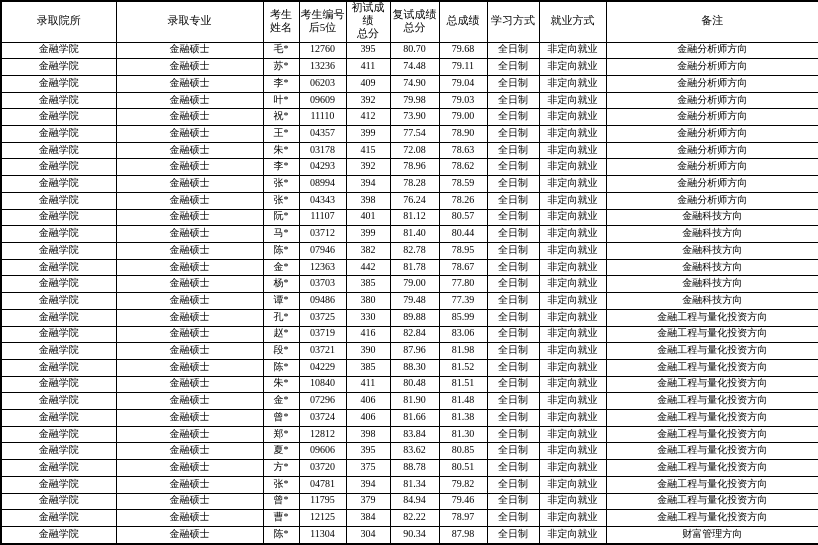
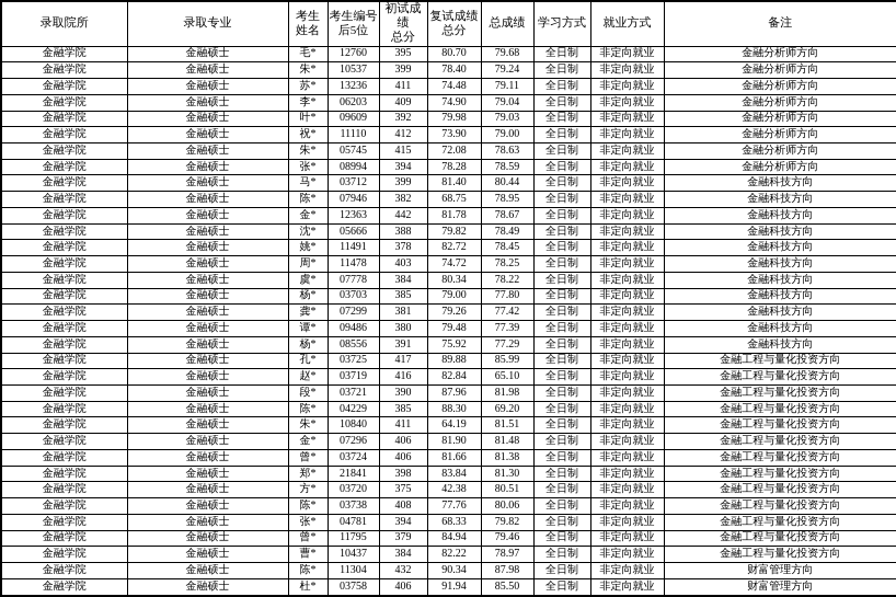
  录取院所	录取专业	考生 姓名	考生编号 后5位	初试成绩 总分	复试成绩 总分	总成绩	学习方式	就业方式	备注
  金融学院	金融硕士	毛*	12760	395	80.70	79.68	全日制	非定向就业	金融分析师方向
+ 金融学院	金融硕士	朱*	10537	399	78.40	79.24	全日制	非定向就业	金融分析师方向
  金融学院	金融硕士	苏*	13236	411	74.48	79.11	全日制	非定向就业	金融分析师方向
  金融学院	金融硕士	李*	06203	409	74.90	79.04	全日制	非定向就业	金融分析师方向
  金融学院	金融硕士	叶*	09609	392	79.98	79.03	全日制	非定向就业	金融分析师方向
  金融学院	金融硕士	祝*	11110	412	73.90	79.00	全日制	非定向就业	金融分析师方向
- 金融学院	金融硕士	王*	04357	399	77.54	78.90	全日制	非定向就业	金融分析师方向
- 金融学院	金融硕士	朱*	03178	415	72.08	78.63	全日制	非定向就业	金融分析师方向
+ 金融学院	金融硕士	朱*	05745	415	72.08	78.63	全日制	非定向就业	金融分析师方向
- 金融学院	金融硕士	李*	04293	392	78.96	78.62	全日制	非定向就业	金融分析师方向
  金融学院	金融硕士	张*	08994	394	78.28	78.59	全日制	非定向就业	金融分析师方向
- 金融学院	金融硕士	张*	04343	398	76.24	78.26	全日制	非定向就业	金融分析师方向
- 金融学院	金融硕士	阮*	11107	401	81.12	80.57	全日制	非定向就业	金融科技方向
  金融学院	金融硕士	马*	03712	399	81.40	80.44	全日制	非定向就业	金融科技方向
- 金融学院	金融硕士	陈*	07946	382	82.78	78.95	全日制	非定向就业	金融科技方向
+ 金融学院	金融硕士	陈*	07946	382	68.75	78.95	全日制	非定向就业	金融科技方向
  金融学院	金融硕士	金*	12363	442	81.78	78.67	全日制	非定向就业	金融科技方向
+ 金融学院	金融硕士	沈*	05666	388	79.82	78.49	全日制	非定向就业	金融科技方向
+ 金融学院	金融硕士	姚*	11491	378	82.72	78.45	全日制	非定向就业	金融科技方向
+ 金融学院	金融硕士	周*	11478	403	74.72	78.25	全日制	非定向就业	金融科技方向
+ 金融学院	金融硕士	虞*	07778	384	80.34	78.22	全日制	非定向就业	金融科技方向
  金融学院	金融硕士	杨*	03703	385	79.00	77.80	全日制	非定向就业	金融科技方向
+ 金融学院	金融硕士	龚*	07299	381	79.26	77.42	全日制	非定向就业	金融科技方向
  金融学院	金融硕士	谭*	09486	380	79.48	77.39	全日制	非定向就业	金融科技方向
+ 金融学院	金融硕士	杨*	08556	391	75.92	77.29	全日制	非定向就业	金融科技方向
- 金融学院	金融硕士	孔*	03725	330	89.88	85.99	全日制	非定向就业	金融工程与量化投资方向
+ 金融学院	金融硕士	孔*	03725	417	89.88	85.99	全日制	非定向就业	金融工程与量化投资方向
- 金融学院	金融硕士	赵*	03719	416	82.84	83.06	全日制	非定向就业	金融工程与量化投资方向
+ 金融学院	金融硕士	赵*	03719	416	82.84	65.10	全日制	非定向就业	金融工程与量化投资方向
  金融学院	金融硕士	段*	03721	390	87.96	81.98	全日制	非定向就业	金融工程与量化投资方向
- 金融学院	金融硕士	陈*	04229	385	88.30	81.52	全日制	非定向就业	金融工程与量化投资方向
+ 金融学院	金融硕士	陈*	04229	385	88.30	69.20	全日制	非定向就业	金融工程与量化投资方向
- 金融学院	金融硕士	朱*	10840	411	80.48	81.51	全日制	非定向就业	金融工程与量化投资方向
+ 金融学院	金融硕士	朱*	10840	411	64.19	81.51	全日制	非定向就业	金融工程与量化投资方向
  金融学院	金融硕士	金*	07296	406	81.90	81.48	全日制	非定向就业	金融工程与量化投资方向
  金融学院	金融硕士	曾*	03724	406	81.66	81.38	全日制	非定向就业	金融工程与量化投资方向
- 金融学院	金融硕士	郑*	12812	398	83.84	81.30	全日制	非定向就业	金融工程与量化投资方向
+ 金融学院	金融硕士	郑*	21841	398	83.84	81.30	全日制	非定向就业	金融工程与量化投资方向
- 金融学院	金融硕士	夏*	09606	395	83.62	80.85	全日制	非定向就业	金融工程与量化投资方向
- 金融学院	金融硕士	方*	03720	375	88.78	80.51	全日制	非定向就业	金融工程与量化投资方向
+ 金融学院	金融硕士	方*	03720	375	42.38	80.51	全日制	非定向就业	金融工程与量化投资方向
+ 金融学院	金融硕士	陈*	03738	408	77.76	80.06	全日制	非定向就业	金融工程与量化投资方向
- 金融学院	金融硕士	张*	04781	394	81.34	79.82	全日制	非定向就业	金融工程与量化投资方向
+ 金融学院	金融硕士	张*	04781	394	68.33	79.82	全日制	非定向就业	金融工程与量化投资方向
  金融学院	金融硕士	曾*	11795	379	84.94	79.46	全日制	非定向就业	金融工程与量化投资方向
- 金融学院	金融硕士	曹*	12125	384	82.22	78.97	全日制	非定向就业	金融工程与量化投资方向
+ 金融学院	金融硕士	曹*	10437	384	82.22	78.97	全日制	非定向就业	金融工程与量化投资方向
- 金融学院	金融硕士	陈*	11304	304	90.34	87.98	全日制	非定向就业	财富管理方向
+ 金融学院	金融硕士	陈*	11304	432	90.34	87.98	全日制	非定向就业	财富管理方向
+ 金融学院	金融硕士	杜*	03758	406	91.94	85.50	全日制	非定向就业	财富管理方向
